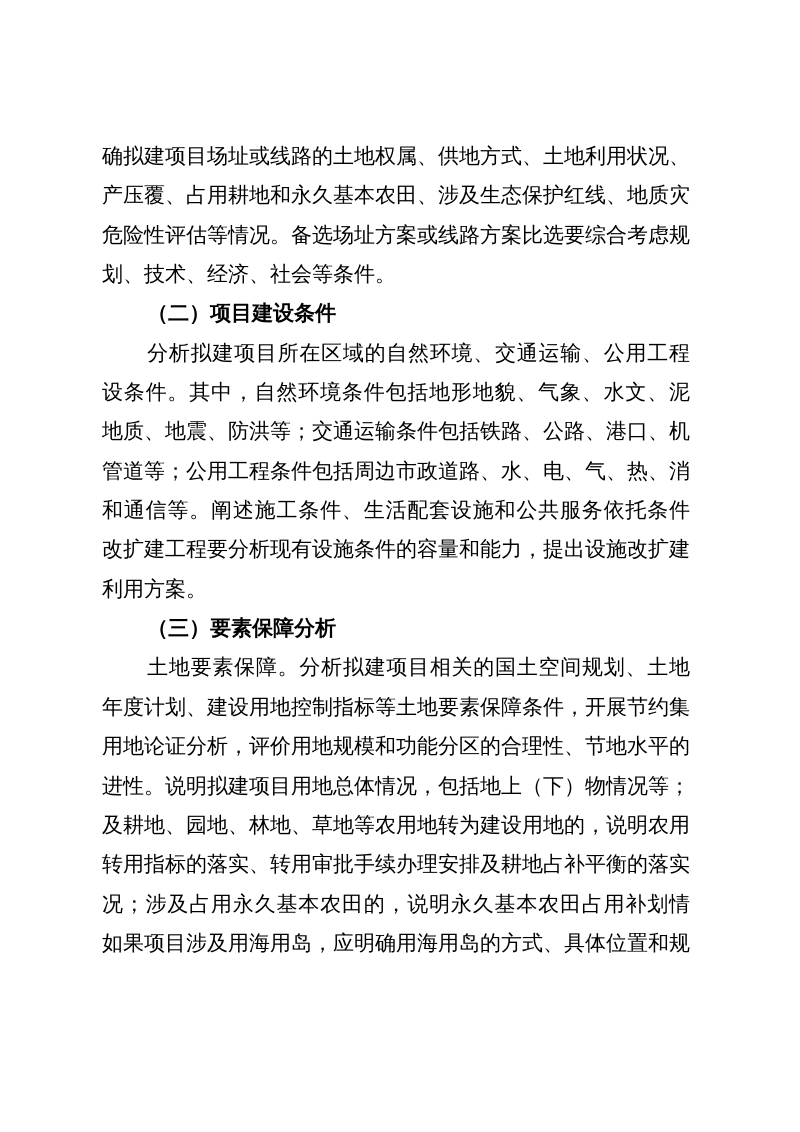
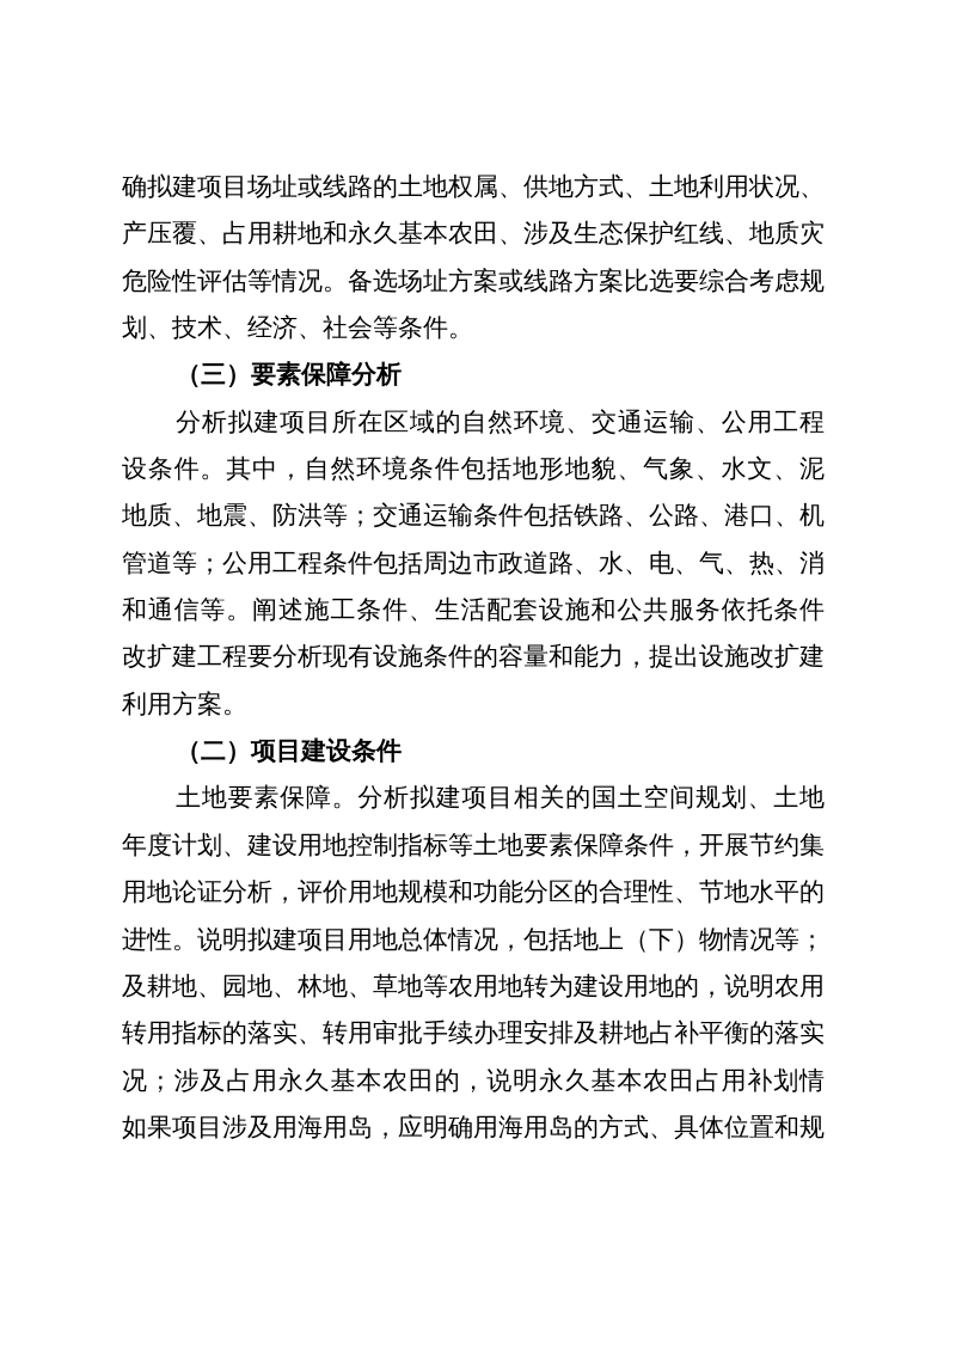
  确拟建项目场址或线路的土地权属、供地方式、土地利用状况、
  产压覆、占用耕地和永久基本农田、涉及生态保护红线、地质灾
  危险性评估等情况。备选场址方案或线路方案比选要综合考虑规
  划、技术、经济、社会等条件。
- （二）项目建设条件
+ （三）要素保障分析
  分析拟建项目所在区域的自然环境、交通运输、公用工程
  设条件。其中，自然环境条件包括地形地貌、气象、水文、泥
  地质、地震、防洪等；交通运输条件包括铁路、公路、港口、机
  管道等；公用工程条件包括周边市政道路、水、电、气、热、消
  和通信等。阐述施工条件、生活配套设施和公共服务依托条件
  改扩建工程要分析现有设施条件的容量和能力，提出设施改扩建
  利用方案。
- （三）要素保障分析
+ （二）项目建设条件
  土地要素保障。分析拟建项目相关的国土空间规划、土地
  年度计划、建设用地控制指标等土地要素保障条件，开展节约集
  用地论证分析，评价用地规模和功能分区的合理性、节地水平的
  进性。说明拟建项目用地总体情况，包括地上（下）物情况等；
  及耕地、园地、林地、草地等农用地转为建设用地的，说明农用
  转用指标的落实、转用审批手续办理安排及耕地占补平衡的落实
  况；涉及占用永久基本农田的，说明永久基本农田占用补划情
  如果项目涉及用海用岛，应明确用海用岛的方式、具体位置和规
